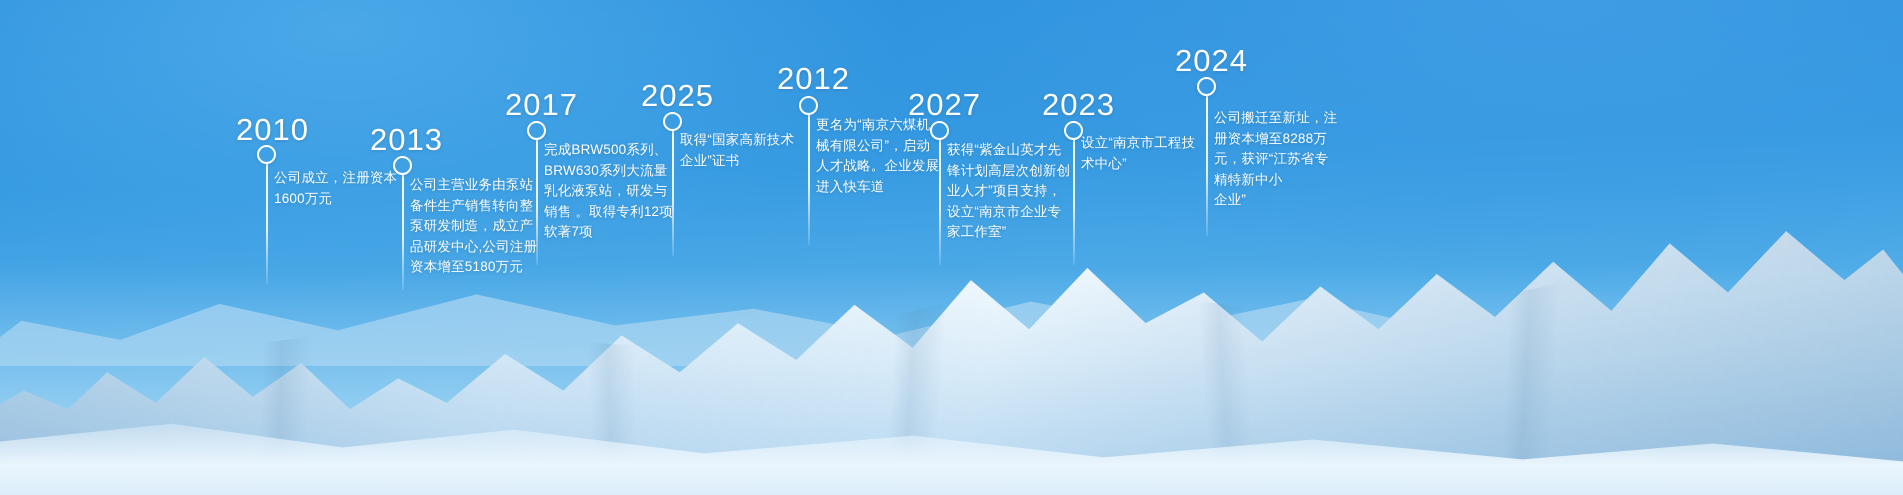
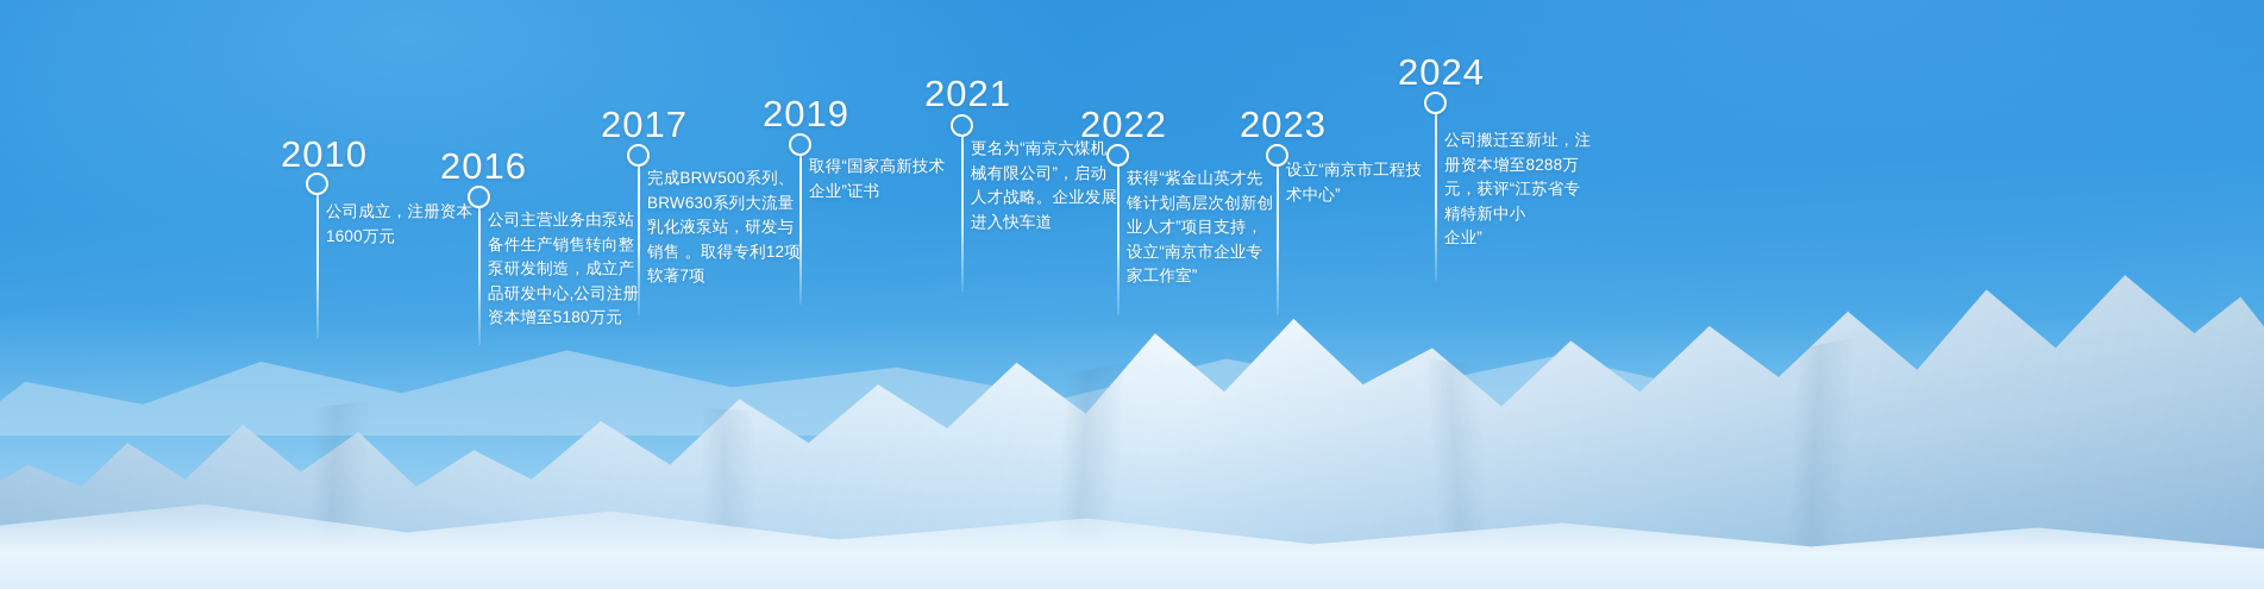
  2010
  公司成立，注册资本
  1600万元
- 2013
+ 2016
  公司主营业务由泵站
  备件生产销售转向整
  泵研发制造，成立产
  品研发中心,公司注册
  资本增至5180万元
  2017
  完成BRW500系列、
  BRW630系列大流量
  乳化液泵站，研发与
  销售 。取得专利12项
  软著7项
- 2025
+ 2019
  取得“国家高新技术
  企业”证书
- 2012
+ 2021
  更名为“南京六煤机
  械有限公司”，启动
  人才战略。企业发展
  进入快车道
- 2027
+ 2022
  获得“紫金山英才先
  锋计划高层次创新创
  业人才”项目支持，
  设立“南京市企业专
  家工作室”
  2023
  设立“南京市工程技
  术中心”
  2024
  公司搬迁至新址，注
  册资本增至8288万
  元，获评“江苏省专
  精特新中小
  企业”
